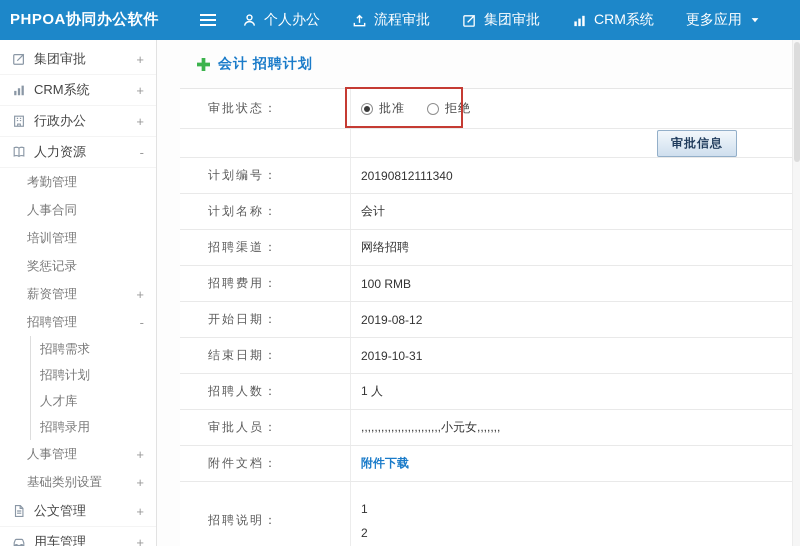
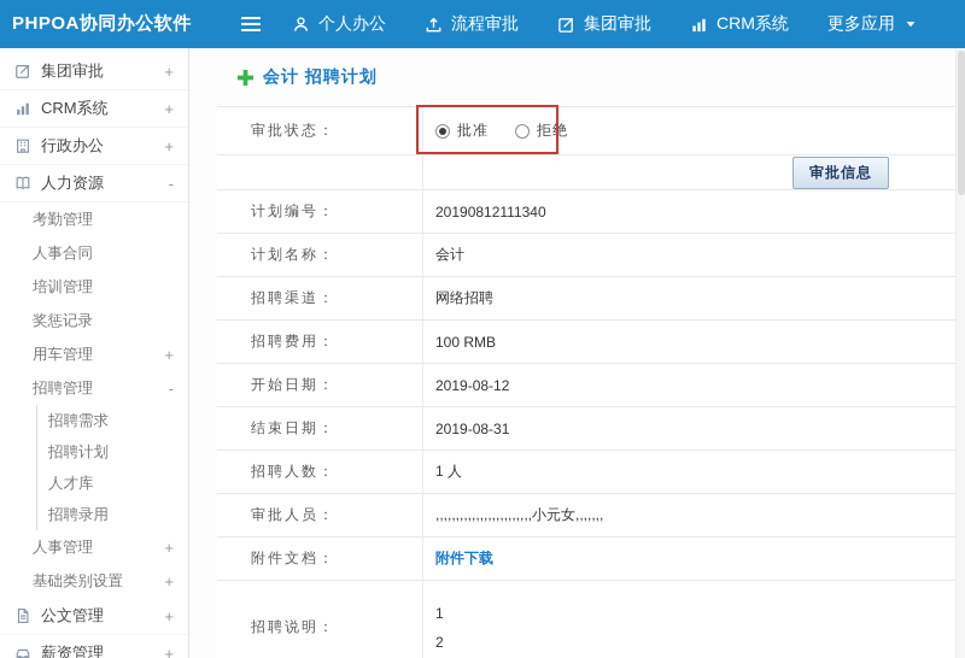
  PHPOA协同办公软件
  个人办公
  流程审批
  集团审批
  CRM系统
  更多应用
  集团审批
  +
  CRM系统
  +
  行政办公
  +
  人力资源
  -
  考勤管理
  人事合同
  培训管理
  奖惩记录
- 薪资管理
+ 用车管理
  +
  招聘管理
  -
  招聘需求
  招聘计划
  人才库
  招聘录用
  人事管理
  +
  基础类别设置
  +
  公文管理
  +
- 用车管理
+ 薪资管理
  +
  会计 招聘计划
  审批状态：
  批准
  拒绝
  审批信息
  计划编号：
  20190812111340
  计划名称：
  会计
  招聘渠道：
  网络招聘
  招聘费用：
  100 RMB
  开始日期：
  2019-08-12
  结束日期：
- 2019-10-31
+ 2019-08-31
  招聘人数：
  1 人
  审批人员：
  ,,,,,,,,,,,,,,,,,,,,,,,,小元女,,,,,,,
  附件文档：
  附件下载
  招聘说明：
  1
  2
